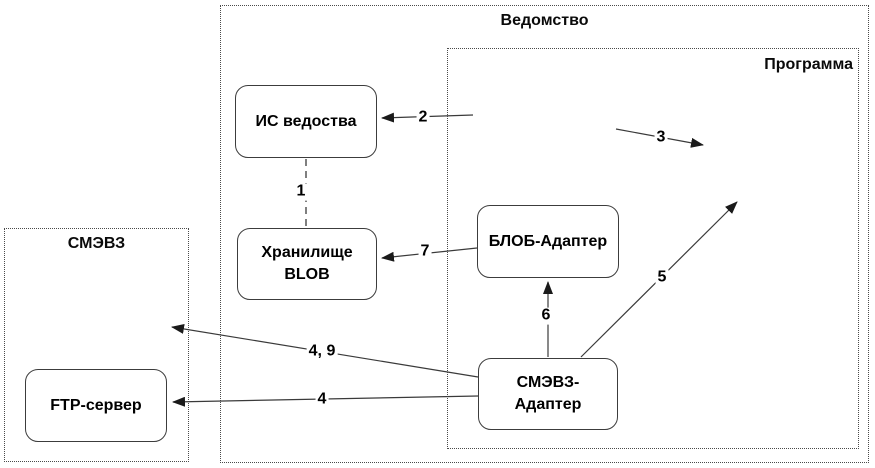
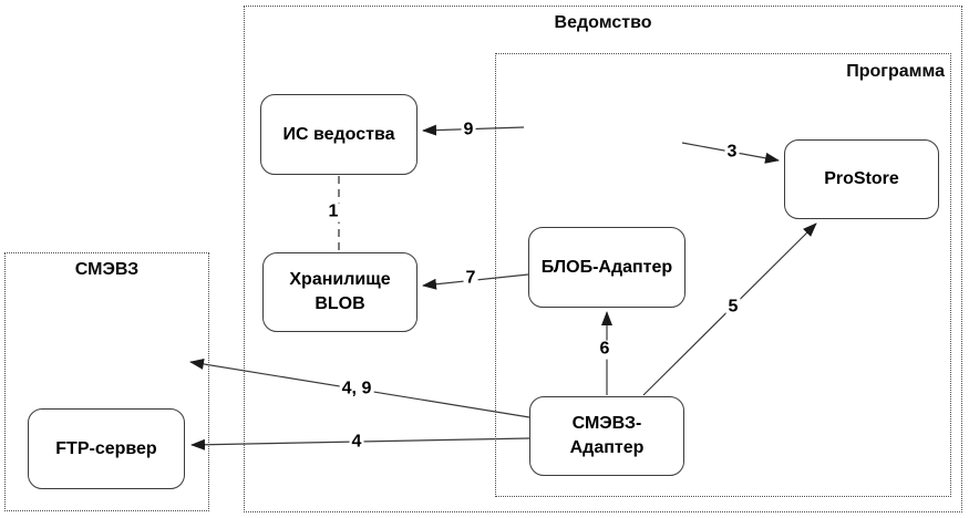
  Ведомство
  Программа
  СМЭВЗ
  1
- 2
+ 9
  3
  4, 9
  5
  6
  7
  4
  ИС ведоства
+ ProStore
  Хранилище
  BLOB
  БЛОБ-Адаптер
  СМЭВЗ-
  Адаптер
  FTP-сервер
